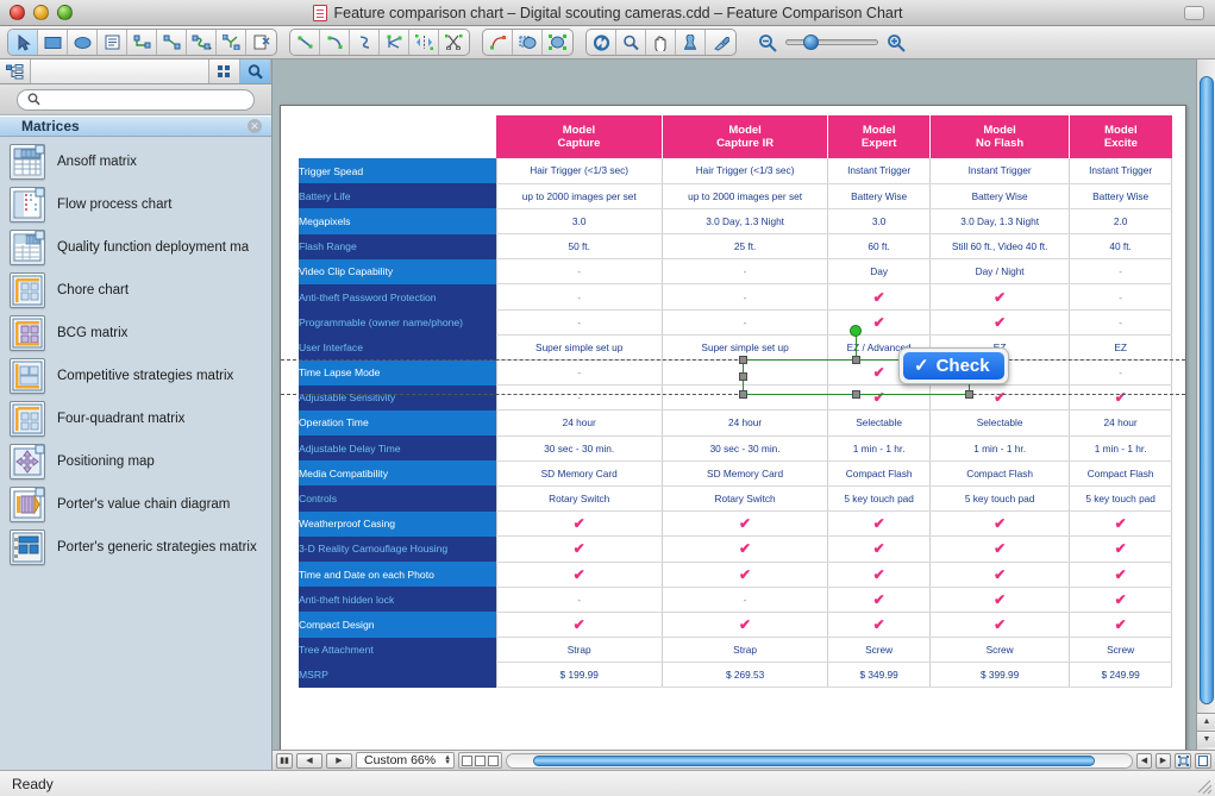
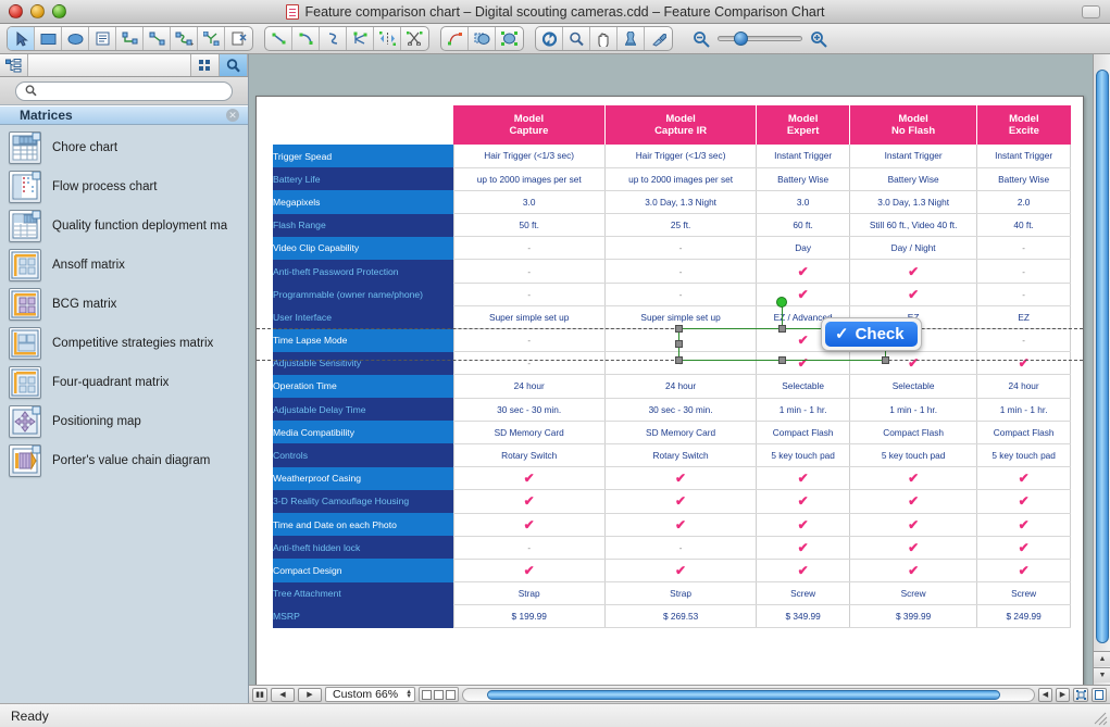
  Feature comparison chart – Digital scouting cameras.cdd – Feature Comparison Chart
  Matrices
  ✕
- Ansoff matrix
+ Chore chart
  Flow process chart
  Quality function deployment ma
- Chore chart
+ Ansoff matrix
  BCG matrix
  Competitive strategies matrix
  Four-quadrant matrix
  Positioning map
  Porter's value chain diagram
- Porter's generic strategies matrix
  	Model Capture	Model Capture IR	Model Expert	Model No Flash	Model Excite
  Trigger Spead	Hair Trigger (<1/3 sec)	Hair Trigger (<1/3 sec)	Instant Trigger	Instant Trigger	Instant Trigger
  Battery Life	up to 2000 images per set	up to 2000 images per set	Battery Wise	Battery Wise	Battery Wise
  Megapixels	3.0	3.0 Day, 1.3 Night	3.0	3.0 Day, 1.3 Night	2.0
  Flash Range	50 ft.	25 ft.	60 ft.	Still 60 ft., Video 40 ft.	40 ft.
  Video Clip Capability	-	-	Day	Day / Night	-
  Anti-theft Password Protection	-	-	✔	✔	-
  Programmable (owner name/phone)	-	-	✔	✔	-
  User Interface	Super simple set up	Super simple set up	E / Advanc		EZ
  Time Lapse Mode	-		✔		-
  Adjustable Sensitivity	-		✔	✔	✔
  Operation Time	24 hour	24 hour	Selectable	Selectable	24 hour
  Adjustable Delay Time	30 sec - 30 min.	30 sec - 30 min.	1 min - 1 hr.	1 min - 1 hr.	1 min - 1 hr.
  Media Compatibility	SD Memory Card	SD Memory Card	Compact Flash	Compact Flash	Compact Flash
  Controls	Rotary Switch	Rotary Switch	5 key touch pad	5 key touch pad	5 key touch pad
  Weatherproof Casing	✔	✔	✔	✔	✔
  3-D Reality Camouflage Housing	✔	✔	✔	✔	✔
  Time and Date on each Photo	✔	✔	✔	✔	✔
  Anti-theft hidden lock	-	-	✔	✔	✔
  Compact Design	✔	✔	✔	✔	✔
  Tree Attachment	Strap	Strap	Screw	Screw	Screw
  MSRP	$ 199.99	$ 269.53	$ 349.99	$ 399.99	$ 249.99
  ✓
  Check
  Custom 66%
  Ready
